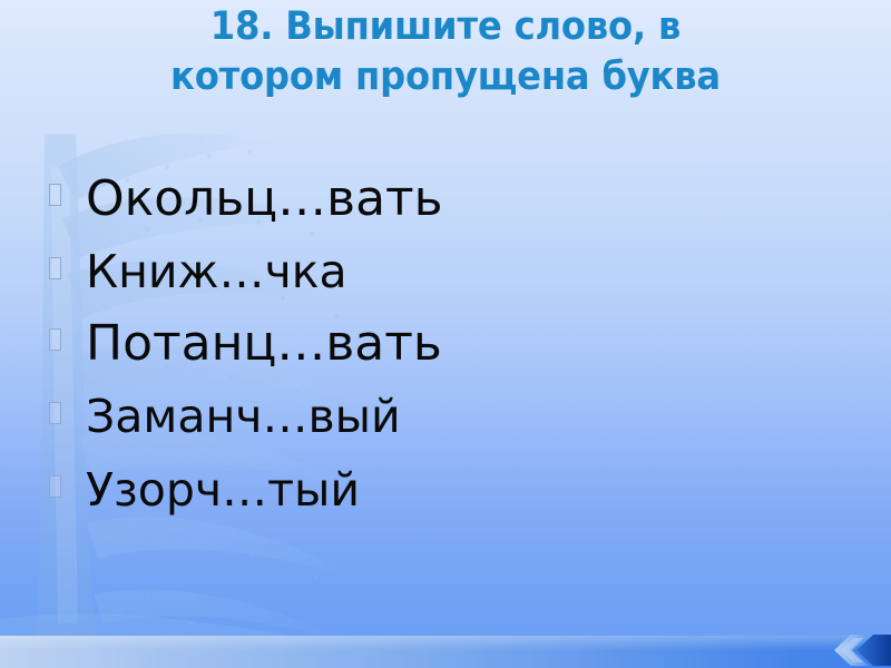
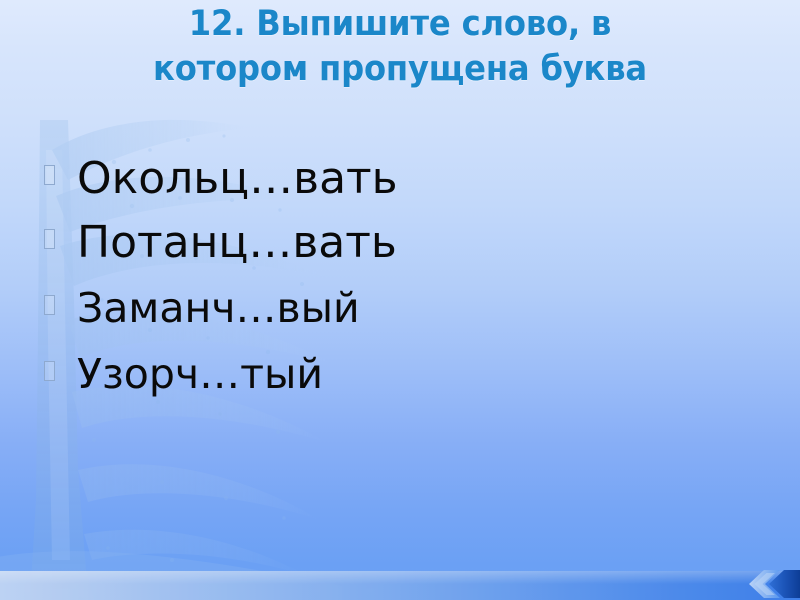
- 18. Выпишите слово, в
+ 12. Выпишите слово, в
  котором пропущена буква
  Окольц…вать
- Книж…чка
  Потанц…вать
  Заманч…вый
  Узорч…тый
